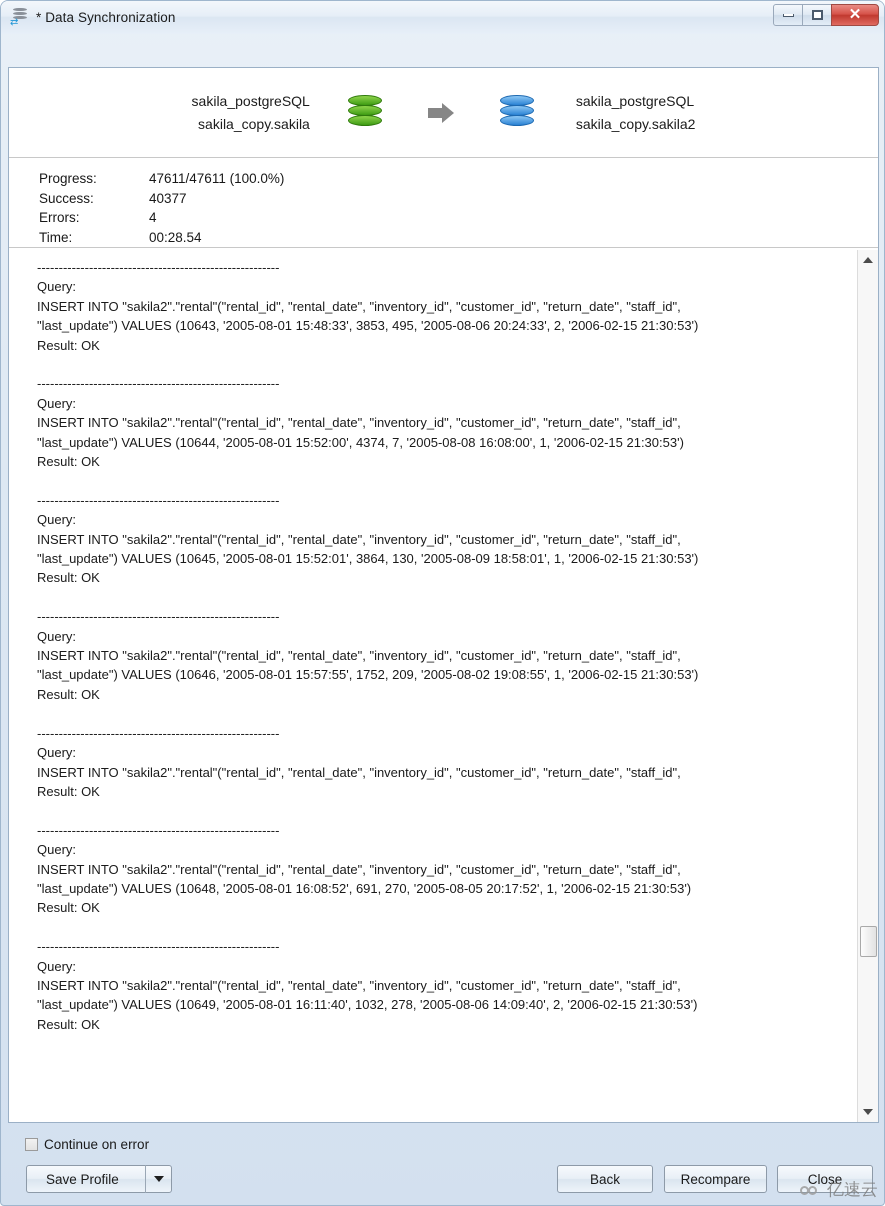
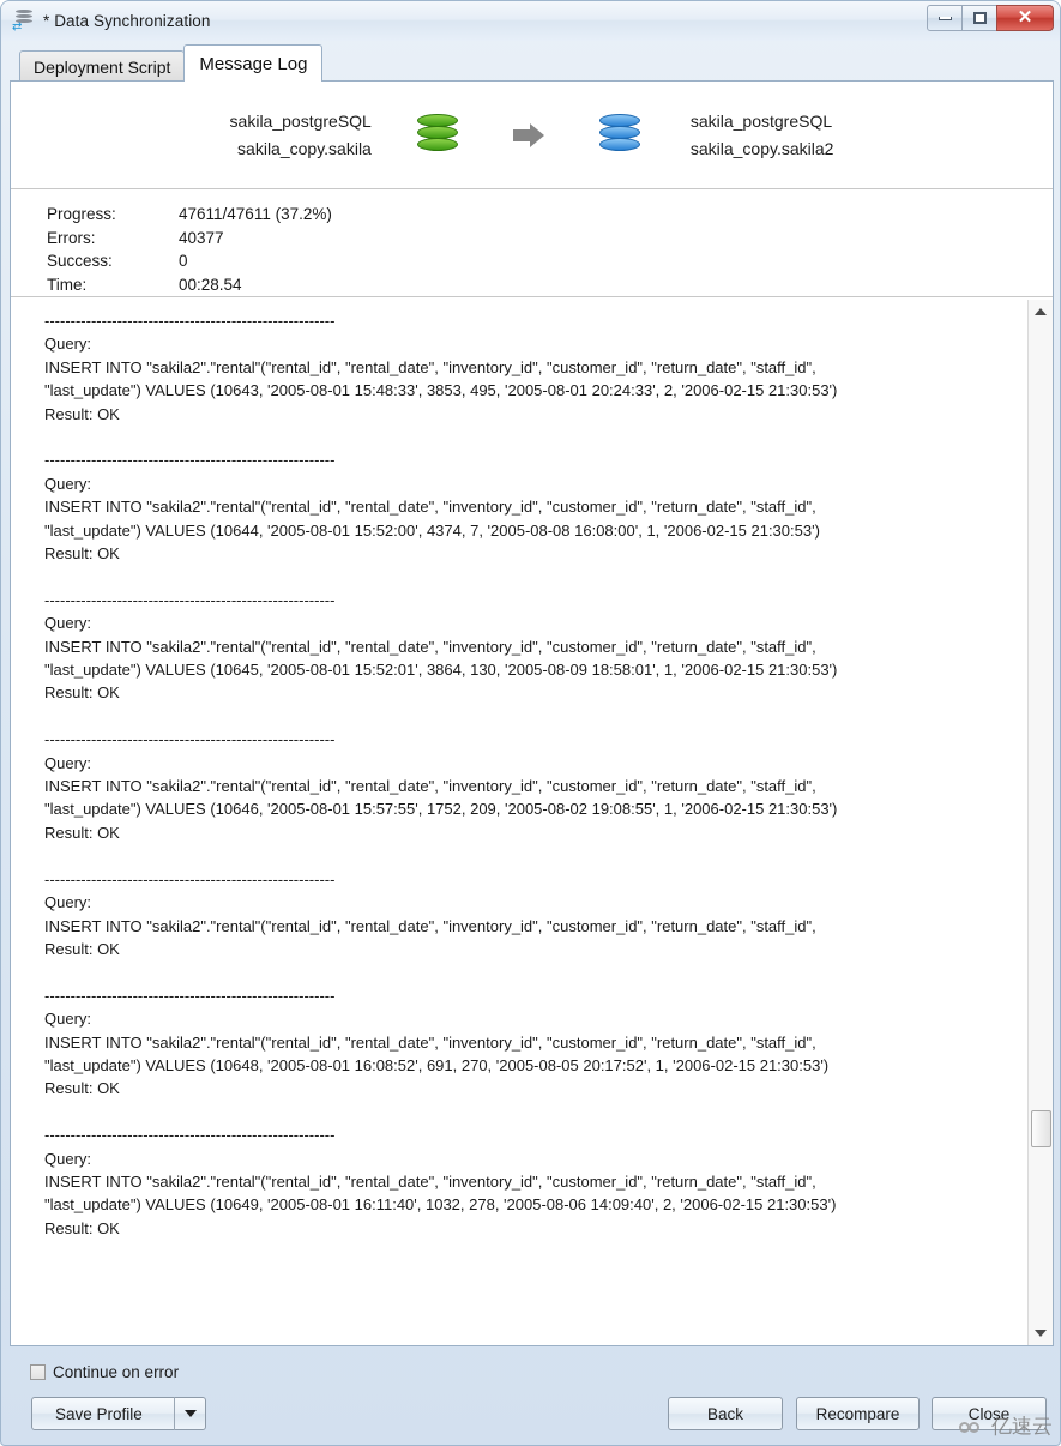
  ⇄
  * Data Synchronization
  ✕
+ Deployment Script
+ Message Log
  sakila_postgreSQL
  sakila_copy.sakila
  sakila_postgreSQL
  sakila_copy.sakila2
  Progress:
- 47611/47611 (100.0%)
+ 47611/47611 (37.2%)
- Success:
+ Errors:
  40377
- Errors:
+ Success:
- 4
+ 0
  Time:
  00:28.54
  --------------------------------------------------------
  Query:
  INSERT INTO "sakila2"."rental"("rental_id", "rental_date", "inventory_id", "customer_id", "return_date", "staff_id",
- "last_update") VALUES (10643, '2005-08-01 15:48:33', 3853, 495, '2005-08-06 20:24:33', 2, '2006-02-15 21:30:53')
+ "last_update") VALUES (10643, '2005-08-01 15:48:33', 3853, 495, '2005-08-01 20:24:33', 2, '2006-02-15 21:30:53')
  Result: OK
  --------------------------------------------------------
  Query:
  INSERT INTO "sakila2"."rental"("rental_id", "rental_date", "inventory_id", "customer_id", "return_date", "staff_id",
  "last_update") VALUES (10644, '2005-08-01 15:52:00', 4374, 7, '2005-08-08 16:08:00', 1, '2006-02-15 21:30:53')
  Result: OK
  --------------------------------------------------------
  Query:
  INSERT INTO "sakila2"."rental"("rental_id", "rental_date", "inventory_id", "customer_id", "return_date", "staff_id",
  "last_update") VALUES (10645, '2005-08-01 15:52:01', 3864, 130, '2005-08-09 18:58:01', 1, '2006-02-15 21:30:53')
  Result: OK
  --------------------------------------------------------
  Query:
  INSERT INTO "sakila2"."rental"("rental_id", "rental_date", "inventory_id", "customer_id", "return_date", "staff_id",
  "last_update") VALUES (10646, '2005-08-01 15:57:55', 1752, 209, '2005-08-02 19:08:55', 1, '2006-02-15 21:30:53')
  Result: OK
  --------------------------------------------------------
  Query:
  INSERT INTO "sakila2"."rental"("rental_id", "rental_date", "inventory_id", "customer_id", "return_date", "staff_id",
  Result: OK
  --------------------------------------------------------
  Query:
  INSERT INTO "sakila2"."rental"("rental_id", "rental_date", "inventory_id", "customer_id", "return_date", "staff_id",
  "last_update") VALUES (10648, '2005-08-01 16:08:52', 691, 270, '2005-08-05 20:17:52', 1, '2006-02-15 21:30:53')
  Result: OK
  --------------------------------------------------------
  Query:
  INSERT INTO "sakila2"."rental"("rental_id", "rental_date", "inventory_id", "customer_id", "return_date", "staff_id",
  "last_update") VALUES (10649, '2005-08-01 16:11:40', 1032, 278, '2005-08-06 14:09:40', 2, '2006-02-15 21:30:53')
  Result: OK
  Continue on error
  Save Profile
  Back
  Recompare
  Close
  亿速云
